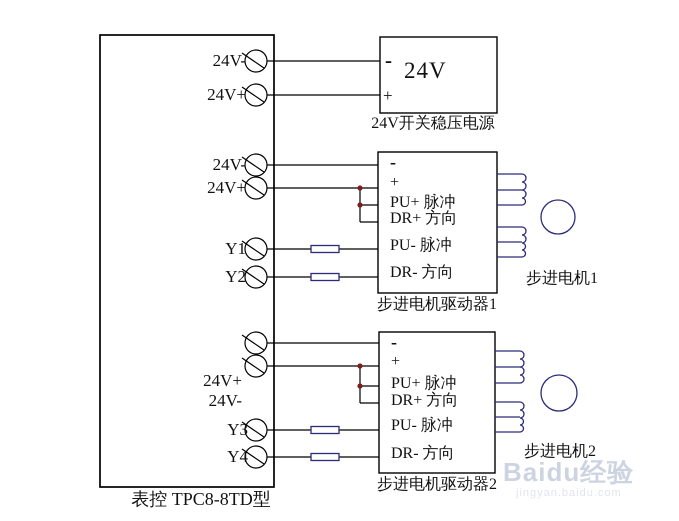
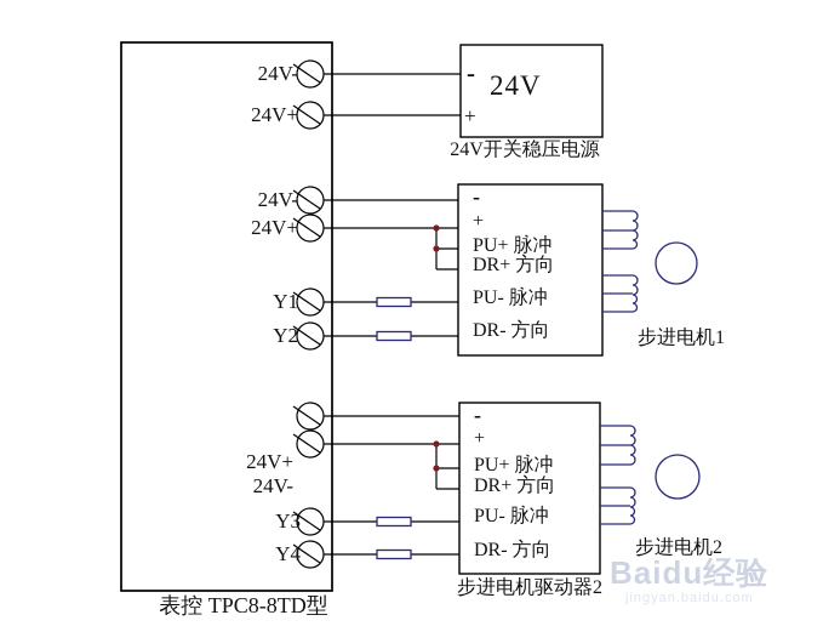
  Baidu经验
  jingyan.baidu.com
  24V-
  24V+
  24V-
  24V+
  Y1
  Y2
  24V+
  24V-
  Y3
  Y4
  -
  +
  24V
  24V开关稳压电源
  -
  +
  PU+ 脉冲
  DR+ 方向
  PU- 脉冲
  DR- 方向
- 步进电机驱动器1
  -
  +
  PU+ 脉冲
  DR+ 方向
  PU- 脉冲
  DR- 方向
  步进电机驱动器2
  步进电机1
  步进电机2
  表控 TPC8-8TD型
